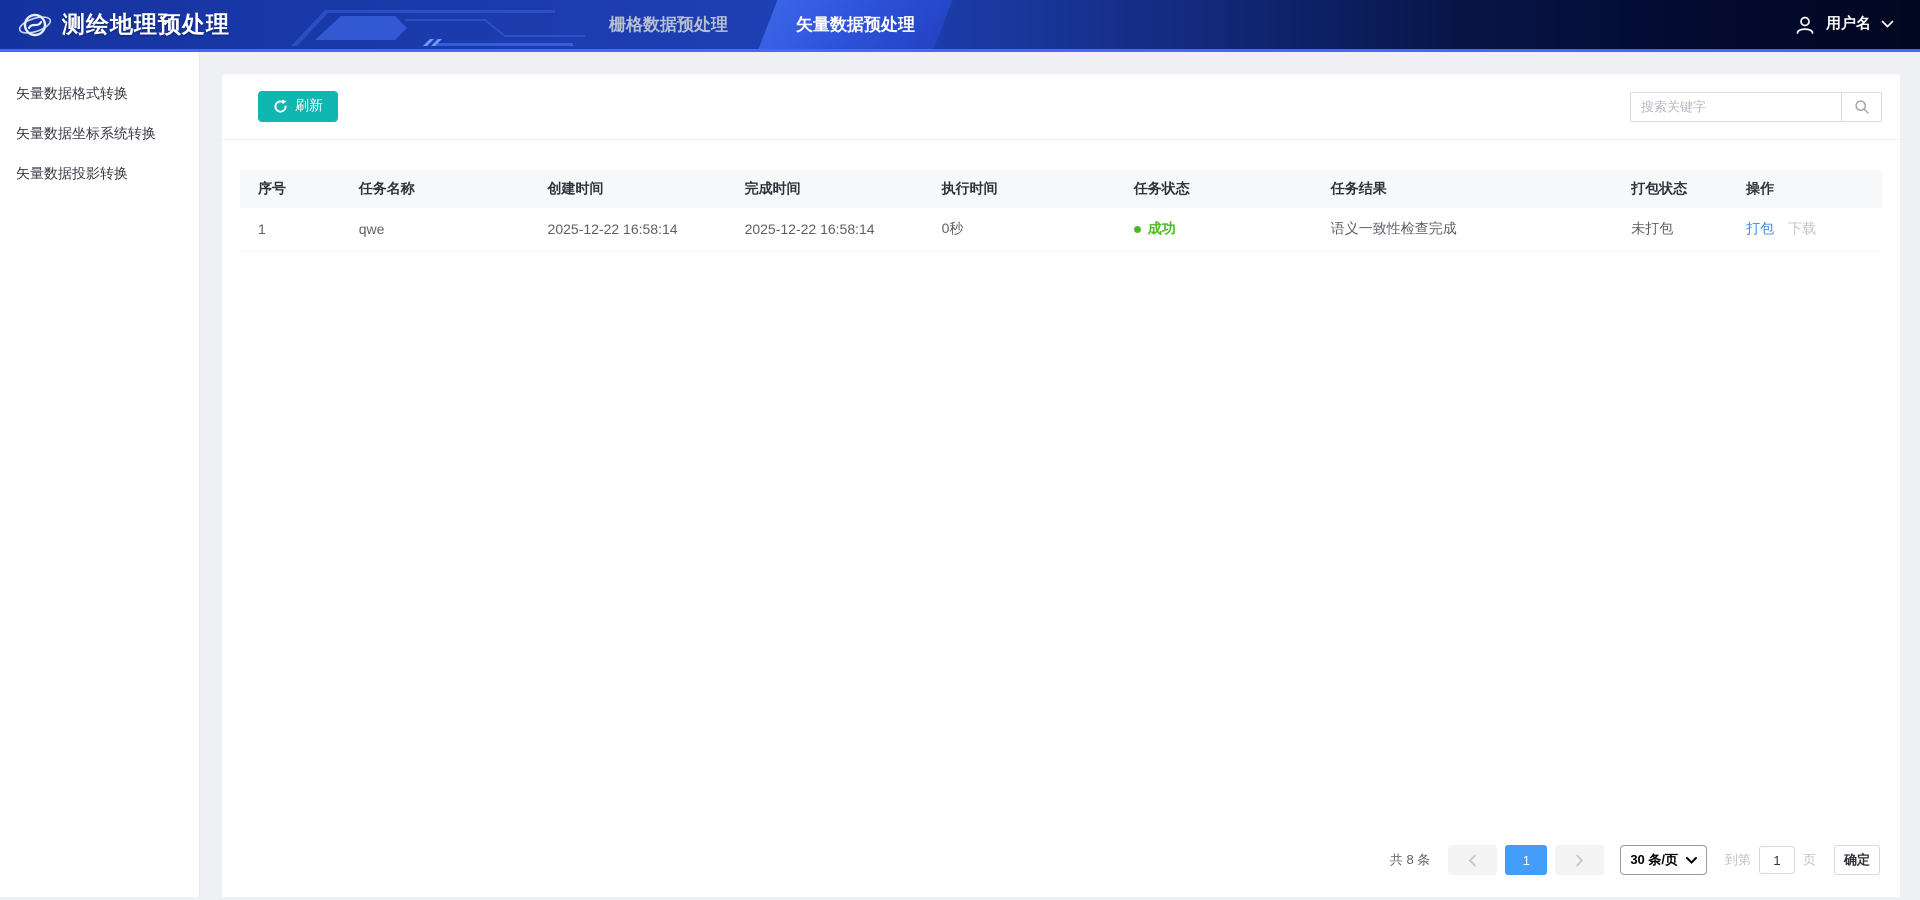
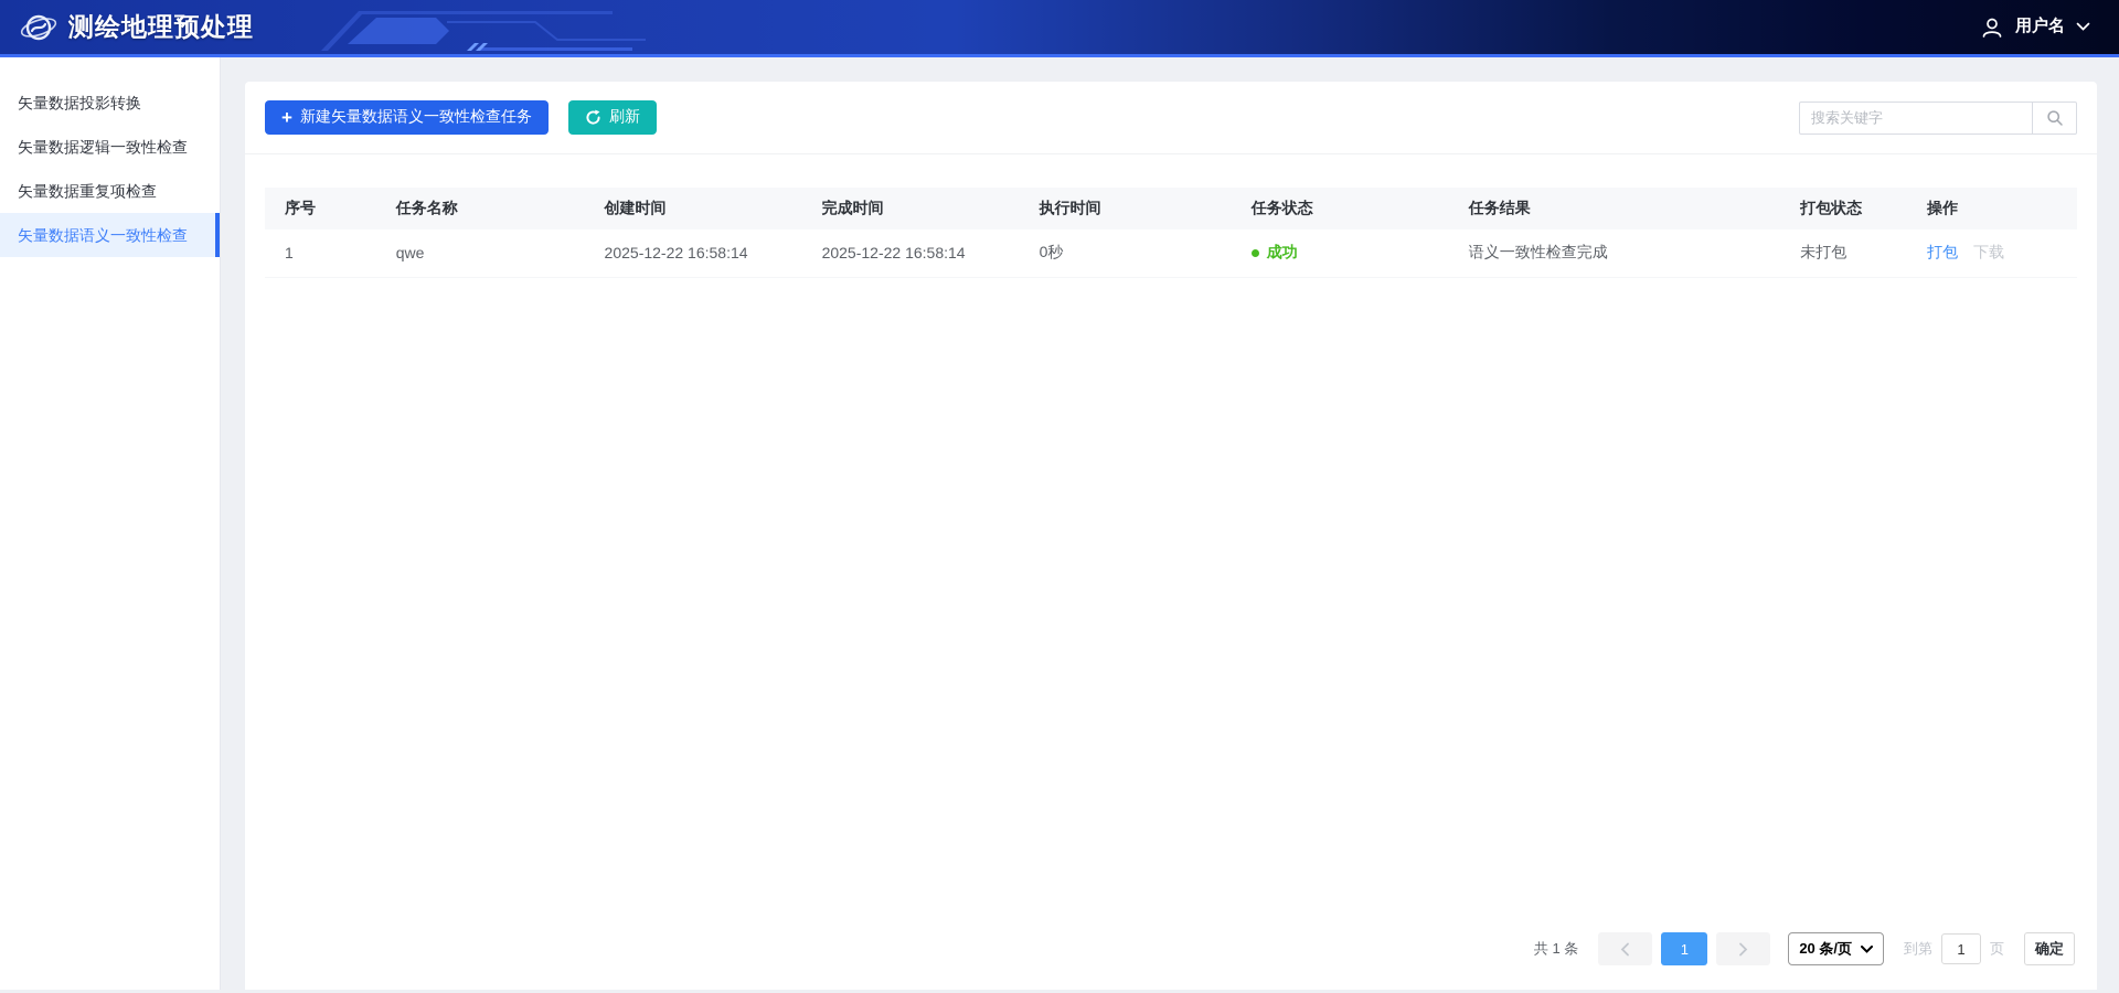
  测绘地理预处理
- 栅格数据预处理
- 矢量数据预处理
  用户名
- 矢量数据格式转换
- 矢量数据坐标系统转换
  矢量数据投影转换
+ 矢量数据逻辑一致性检查
+ 矢量数据重复项检查
+ 矢量数据语义一致性检查
+ +
+ 新建矢量数据语义一致性检查任务
  刷新
  搜索关键字
  序号	任务名称	创建时间	完成时间	执行时间	任务状态	任务结果	打包状态	操作
  1	qwe	2025-12-22 16:58:14	2025-12-22 16:58:14	0秒	成功	语义一致性检查完成	未打包	打包 下载
- 共 8 条
+ 共 1 条
  1
- 30 条/页
+ 20 条/页
  到第
  1
  页
  确定
